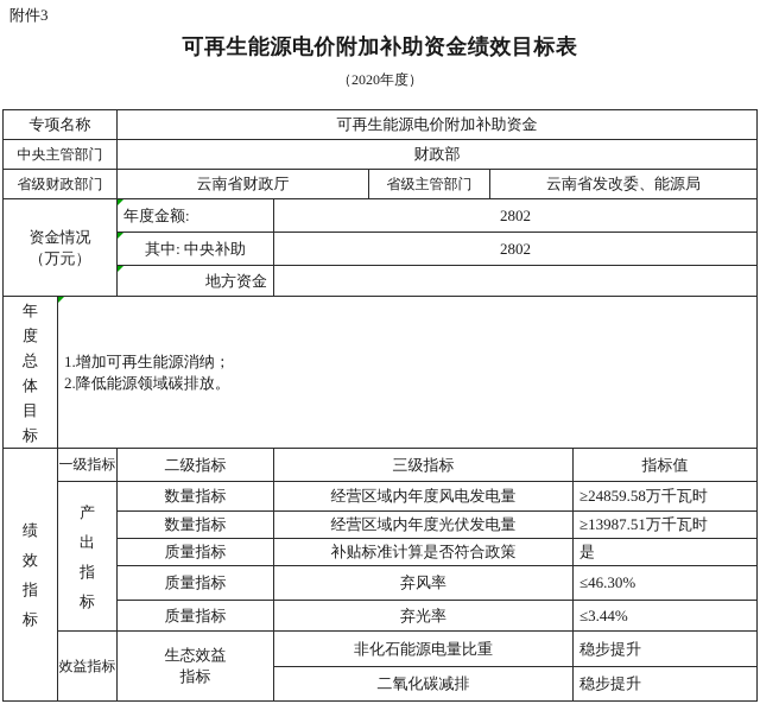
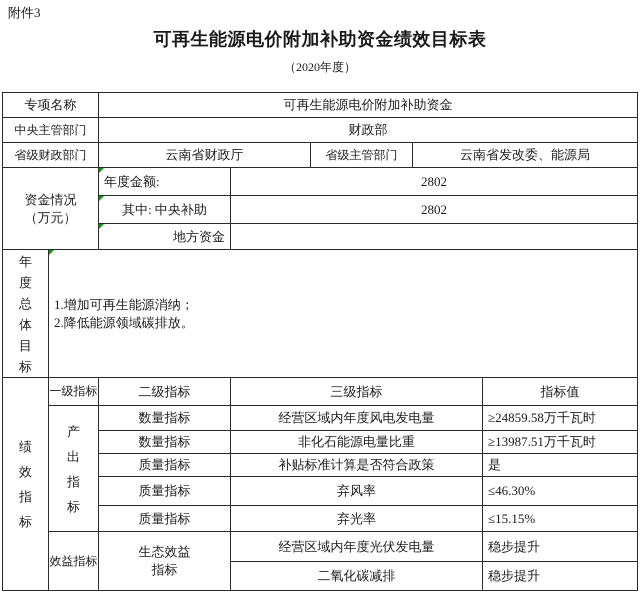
  附件3
  可再生能源电价附加补助资金绩效目标表
  （2020年度）
  专项名称	可再生能源电价附加补助资金
  中央主管部门	财政部
  省级财政部门	云南省财政厅	省级主管部门	云南省发改委、能源局
  资金情况 （万元）	年度金额:	2802
  其中: 中央补助	2802
  地方资金
  年度总体目标	1.增加可再生能源消纳； 2.降低能源领域碳排放。
  绩效指标	一级指标	二级指标	三级指标	指标值
  产出指标	数量指标	经营区域内年度风电发电量	≥24859.58万千瓦时
- 数量指标	经营区域内年度光伏发电量	≥13987.51万千瓦时
+ 数量指标	非化石能源电量比重	≥13987.51万千瓦时
  质量指标	补贴标准计算是否符合政策	是
  质量指标	弃风率	≤46.30%
- 质量指标	弃光率	≤3.44%
+ 质量指标	弃光率	≤15.15%
- 效益指标	生态效益 指标	非化石能源电量比重	稳步提升
+ 效益指标	生态效益 指标	经营区域内年度光伏发电量	稳步提升
  二氧化碳减排	稳步提升
